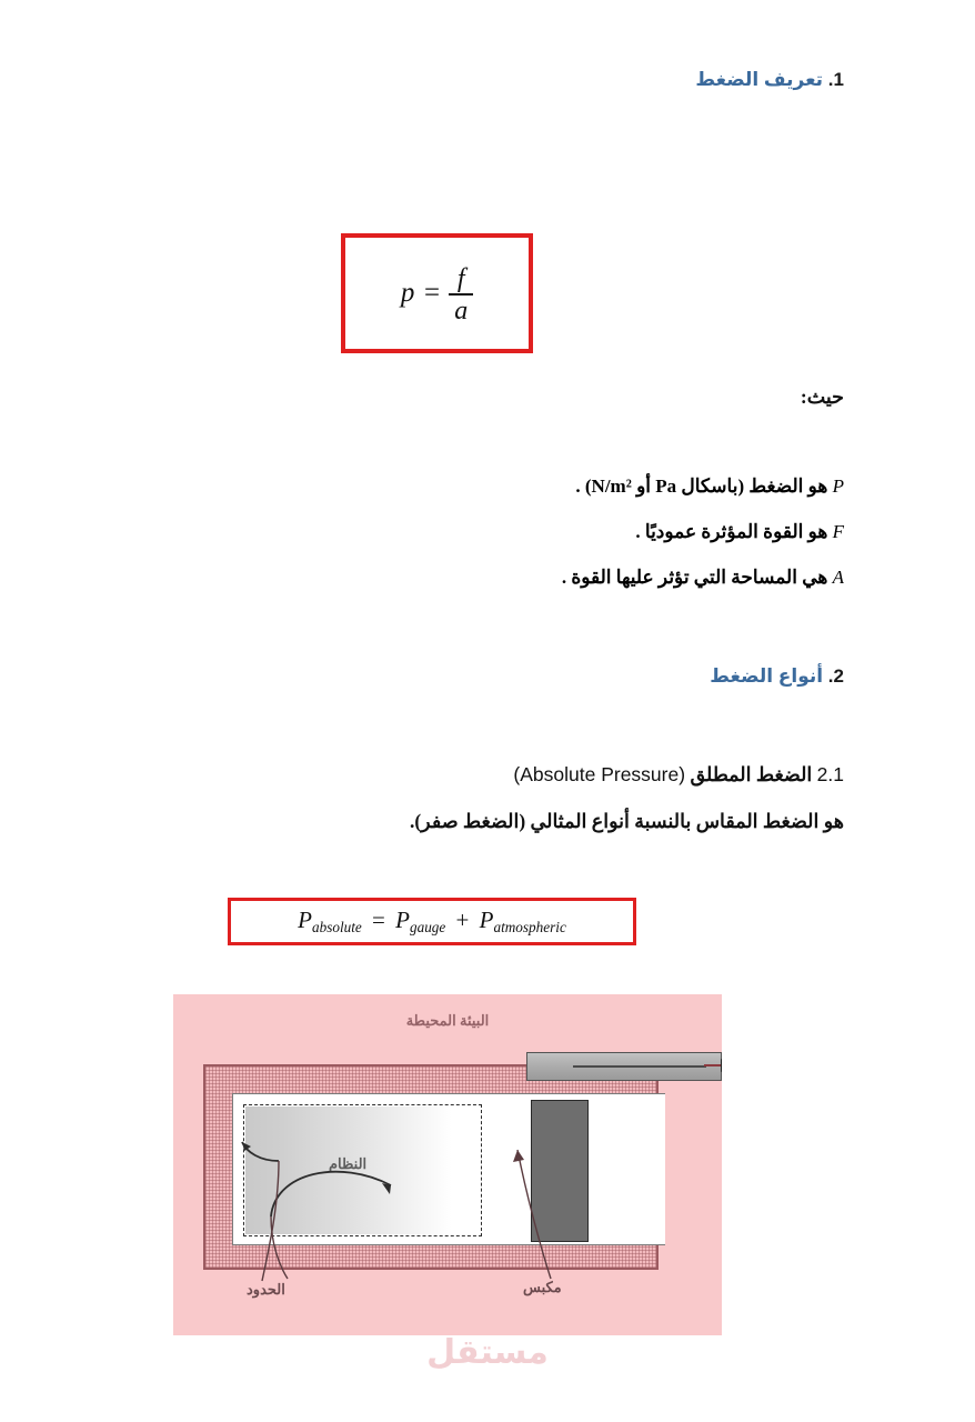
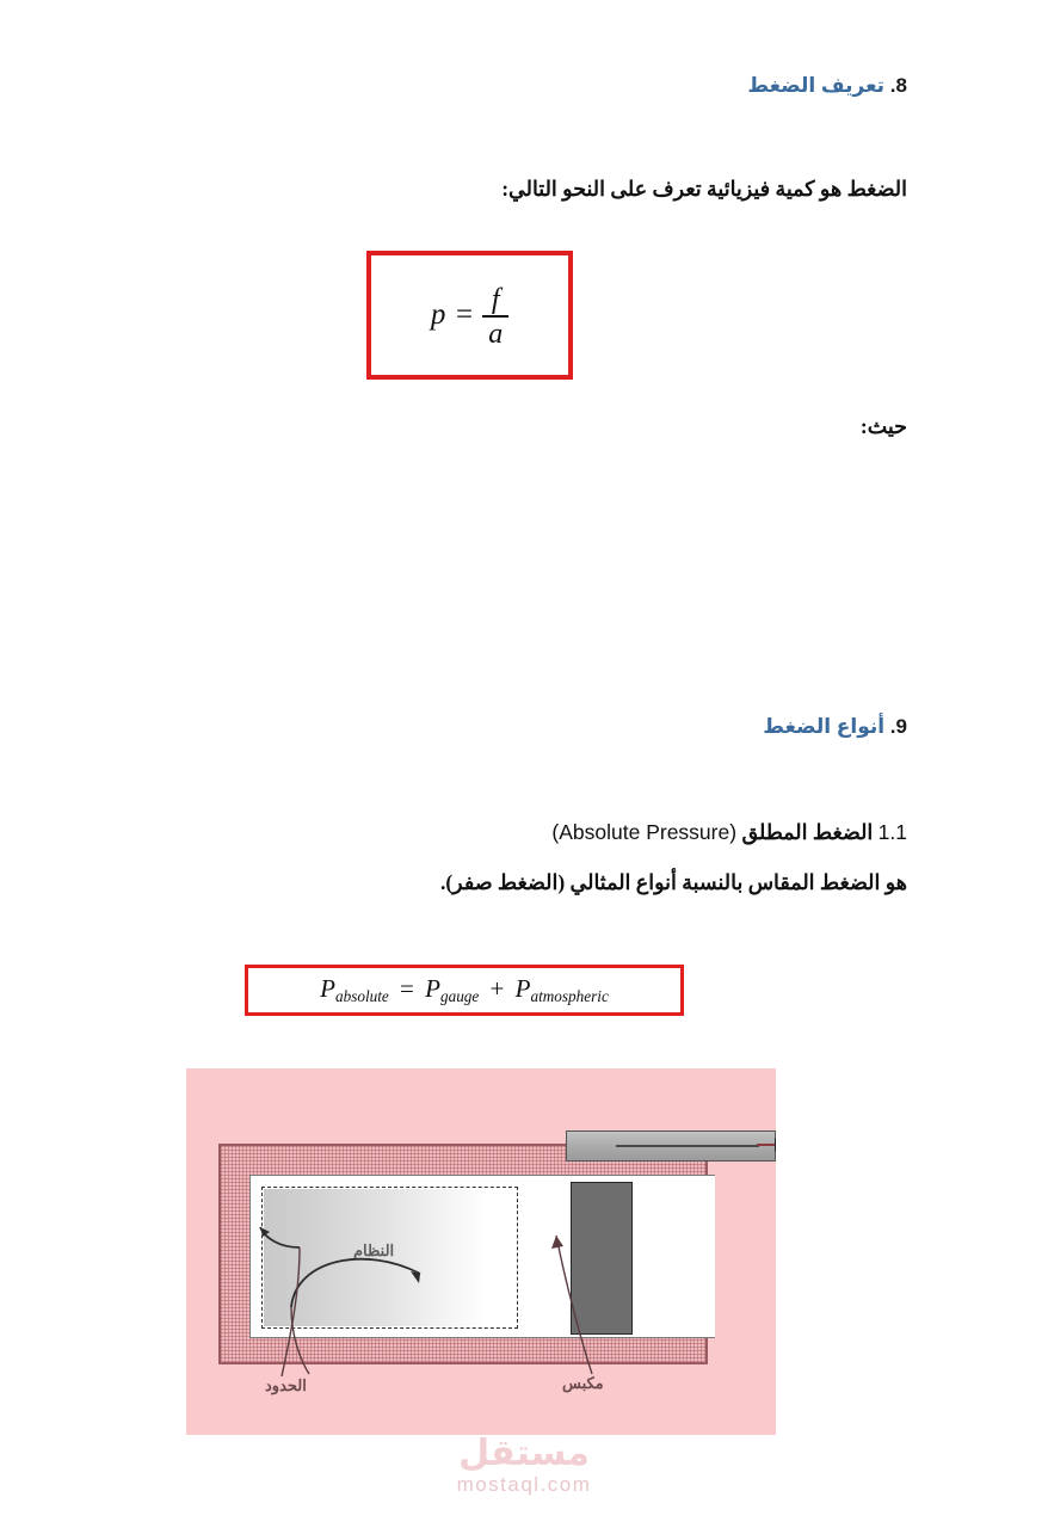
- 1. تعريف الضغط
+ 8. تعريف الضغط
+ الضغط هو كمية فيزيائية تعرف على النحو التالي:
  p
  =
  f
  a
  حيث:
- P هو الضغط (باسكال Pa أو N/m²) .
- F هو القوة المؤثرة عموديًا .
- A هي المساحة التي تؤثر عليها القوة .
- 2. أنواع الضغط
+ 9. أنواع الضغط
- 2.1 الضغط المطلق (Absolute Pressure)
+ 1.1 الضغط المطلق (Absolute Pressure)
  هو الضغط المقاس بالنسبة أنواع المثالي (الضغط صفر).
  Pabsolute = Pgauge + Patmospheric
- البيئة المحيطة
  النظام
  الحدود
  مكبس
  مستقل
+ mostaql.com
